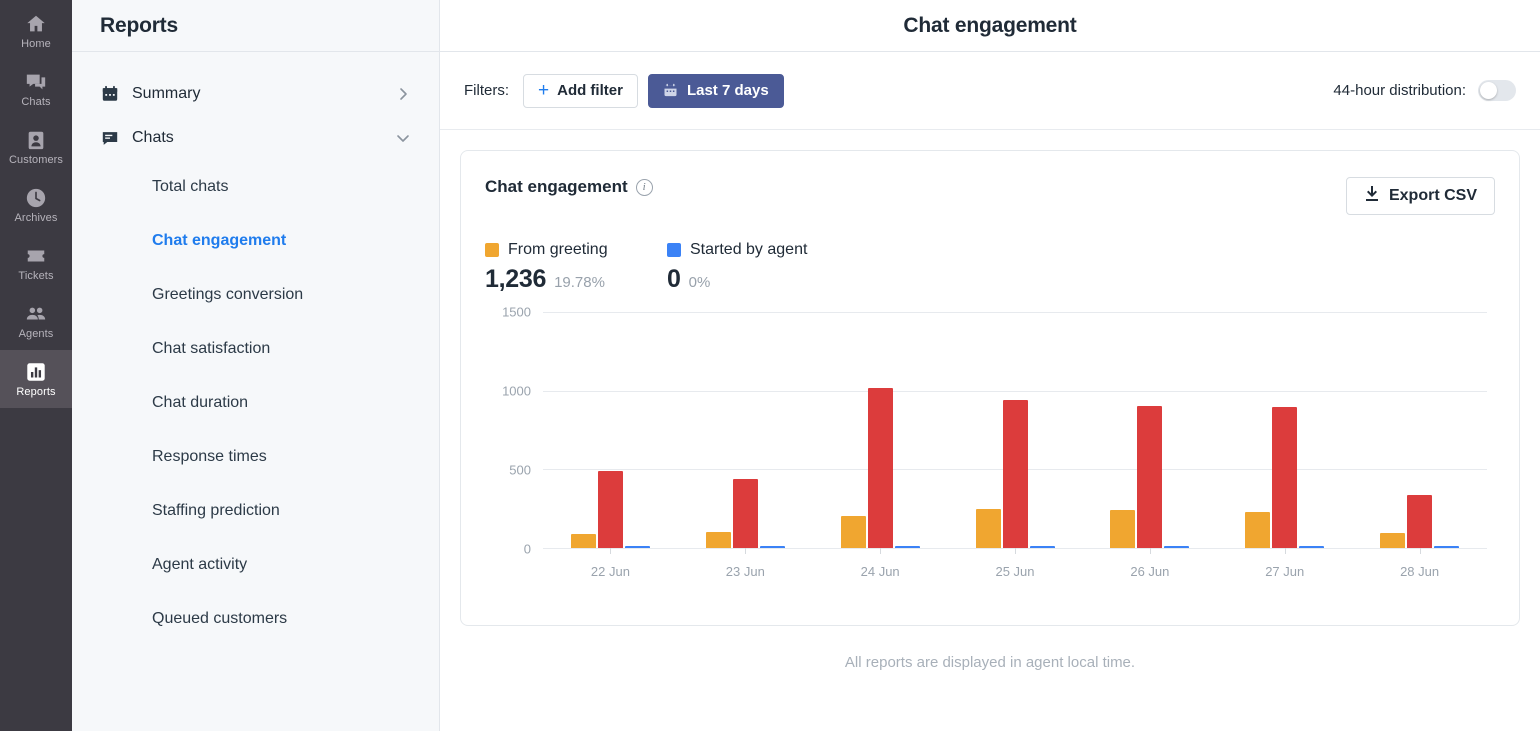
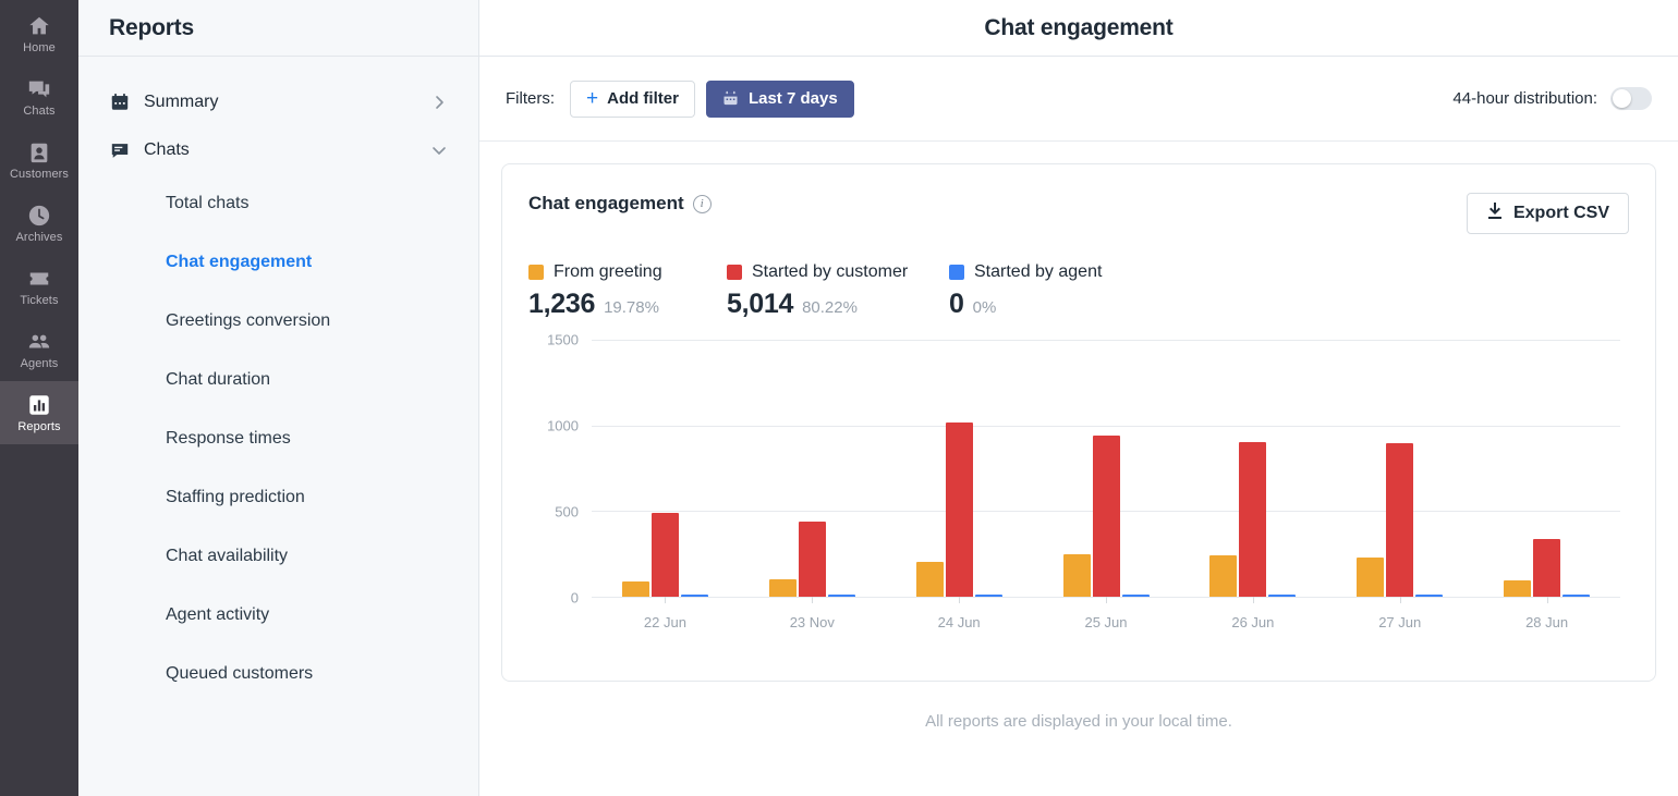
  Home
  Chats
  Customers
  Archives
  Tickets
  Agents
  Reports
  Reports
  Summary
  Chats
  Total chats
  Chat engagement
  Greetings conversion
- Chat satisfaction
  Chat duration
  Response times
  Staffing prediction
+ Chat availability
  Agent activity
  Queued customers
  Chat engagement
  Filters:
  +
  Add filter
  Last 7 days
  44-hour distribution:
  Chat engagement
  i
  Export CSV
  From greeting
  1,236
  19.78%
+ Started by customer
+ 5,014
+ 80.22%
  Started by agent
  0
  0%
  0
  500
  1000
  1500
  22 Jun
- 23 Jun
+ 23 Nov
  24 Jun
  25 Jun
  26 Jun
  27 Jun
  28 Jun
- All reports are displayed in agent local time.
+ All reports are displayed in your local time.
